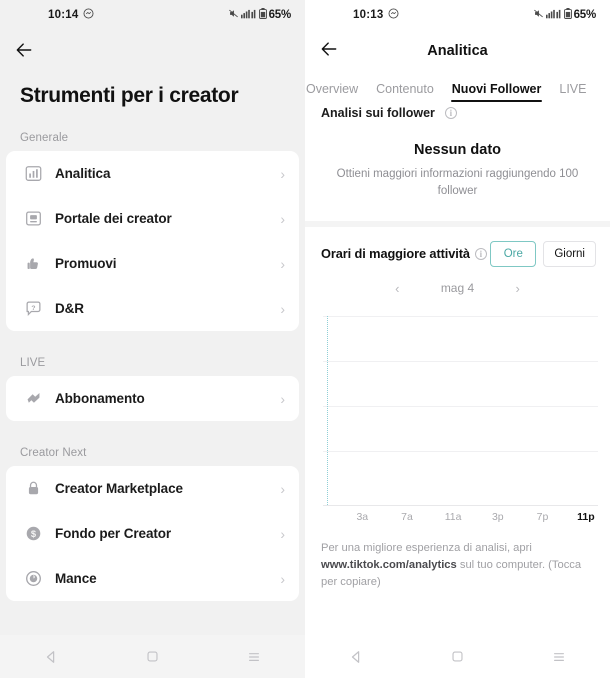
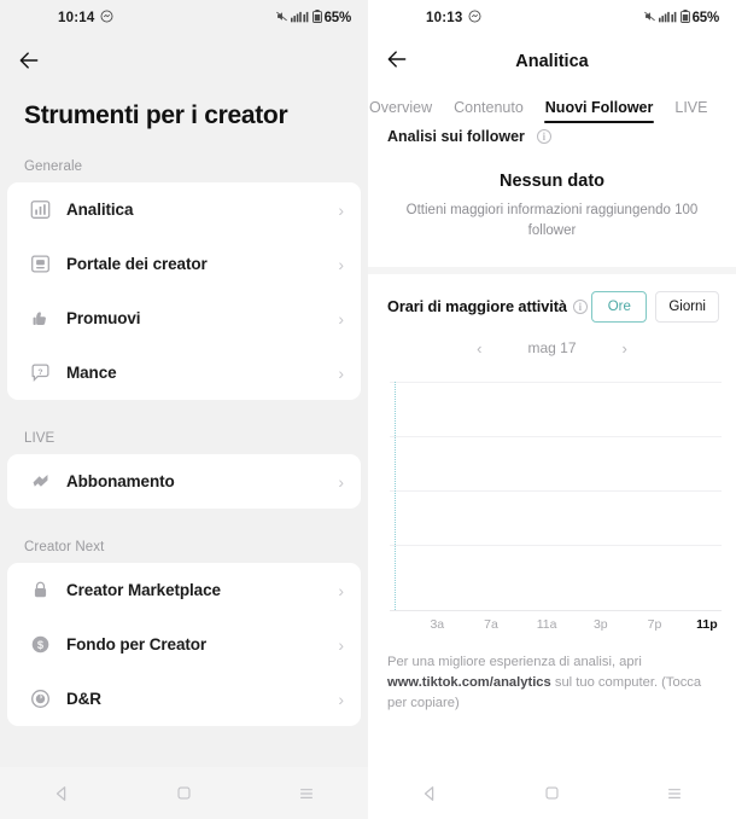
  10:14
  65%
  Strumenti per i creator
  Generale
  Analitica
  ›
  Portale dei creator
  ›
  Promuovi
  ›
- D&R
+ Mance
  ›
  LIVE
  Abbonamento
  ›
  Creator Next
  Creator Marketplace
  ›
  $
  Fondo per Creator
  ›
- Mance
+ D&R
  ›
  10:13
  65%
  Analitica
  Overview
  Contenuto
  Nuovi Follower
  LIVE
  Analisi sui follower
  i
  Nessun dato
  Ottieni maggiori informazioni raggiungendo 100 follower
  Orari di maggiore attività
  i
  Ore
  Giorni
  ‹
- mag 4
+ mag 17
  ›
  3a
  7a
  11a
  3p
  7p
  11p
  Per una migliore esperienza di analisi, apri www.tiktok.com/analytics sul tuo computer. (Tocca per copiare)
